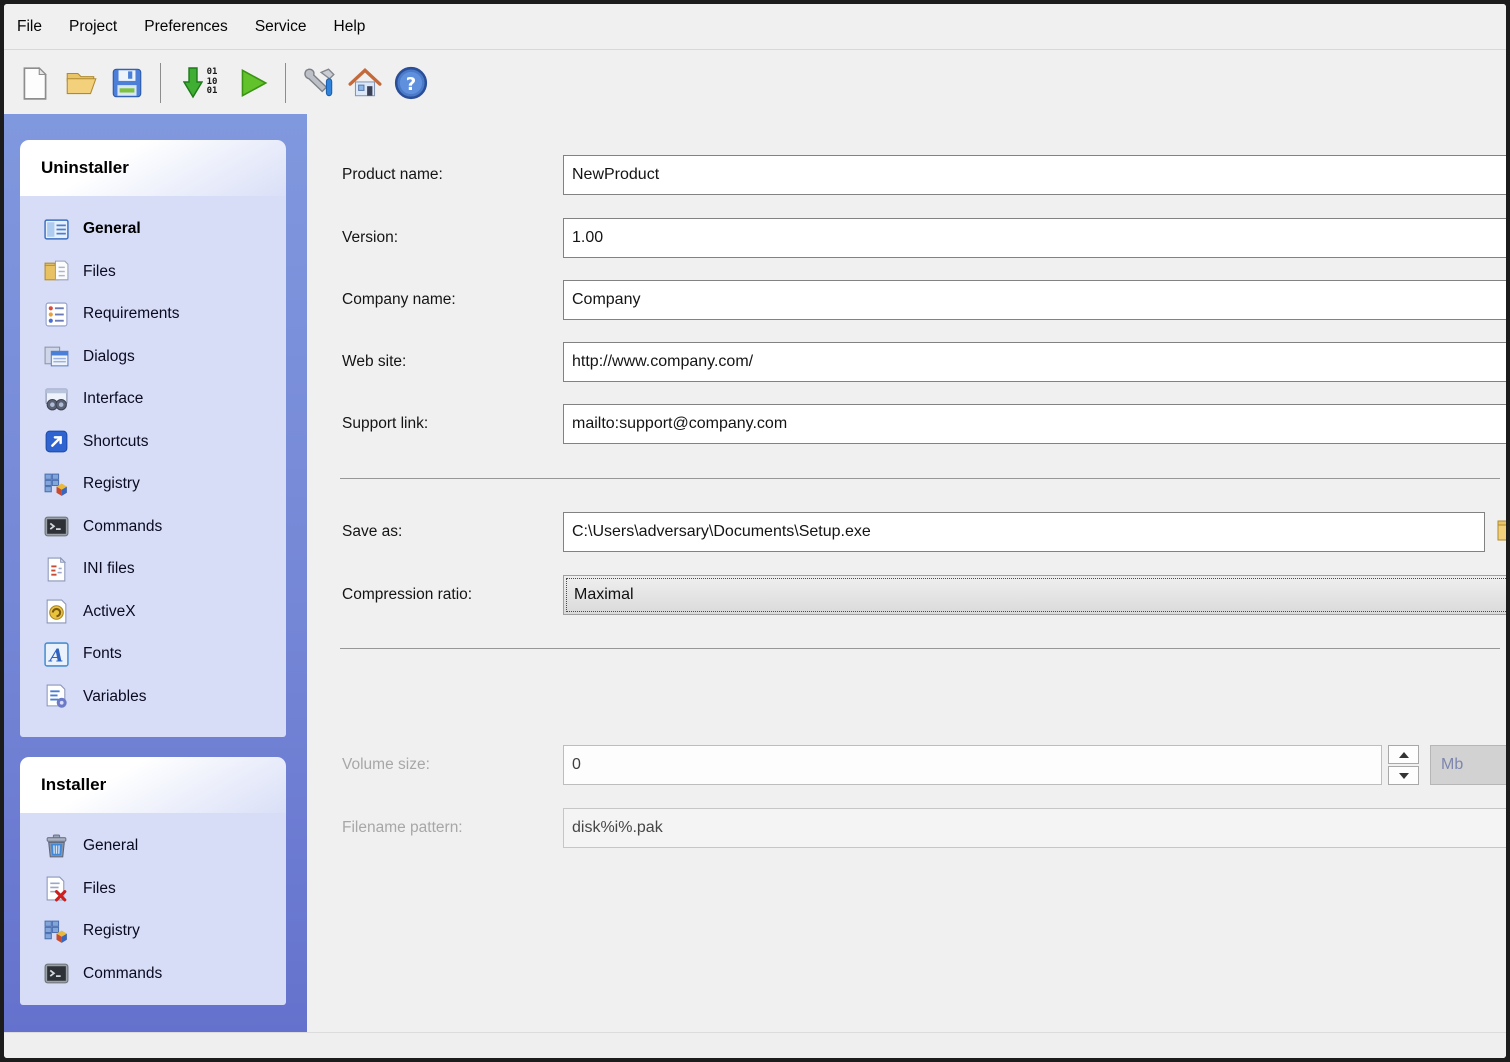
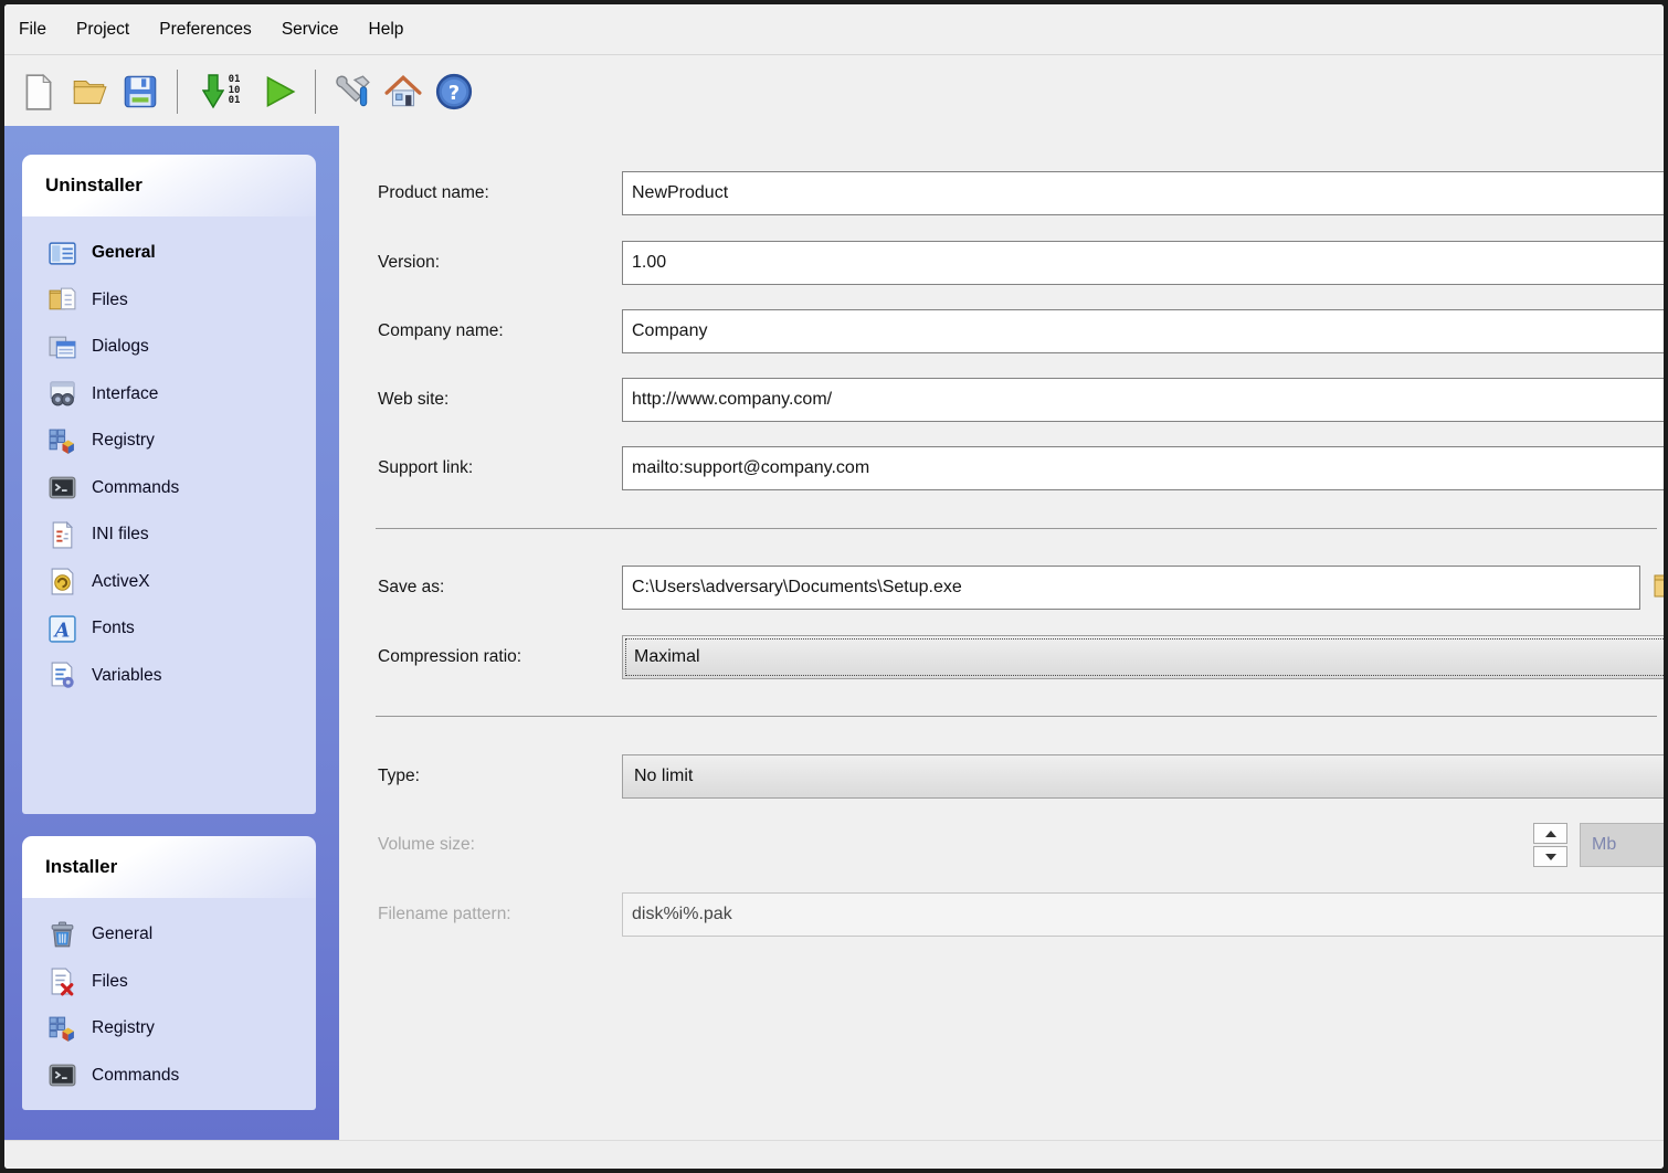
  File
  Project
  Preferences
  Service
  Help
  01
  10
  01
  ?
  Uninstaller
  General
  Files
- Requirements
  Dialogs
  Interface
- Shortcuts
  Registry
  Commands
  INI files
  ActiveX
  A
  Fonts
  Variables
  Installer
  General
  Files
  Registry
  Commands
  Product name:
  NewProduct
  Version:
  1.00
  Company name:
  Company
  Web site:
  http://www.company.com/
  Support link:
  mailto:support@company.com
  Save as:
  C:\Users\adversary\Documents\Setup.exe
  Compression ratio:
  Maximal
+ Type:
+ No limit
  Volume size:
- 0
  Mb
  Filename pattern:
  disk%i%.pak
